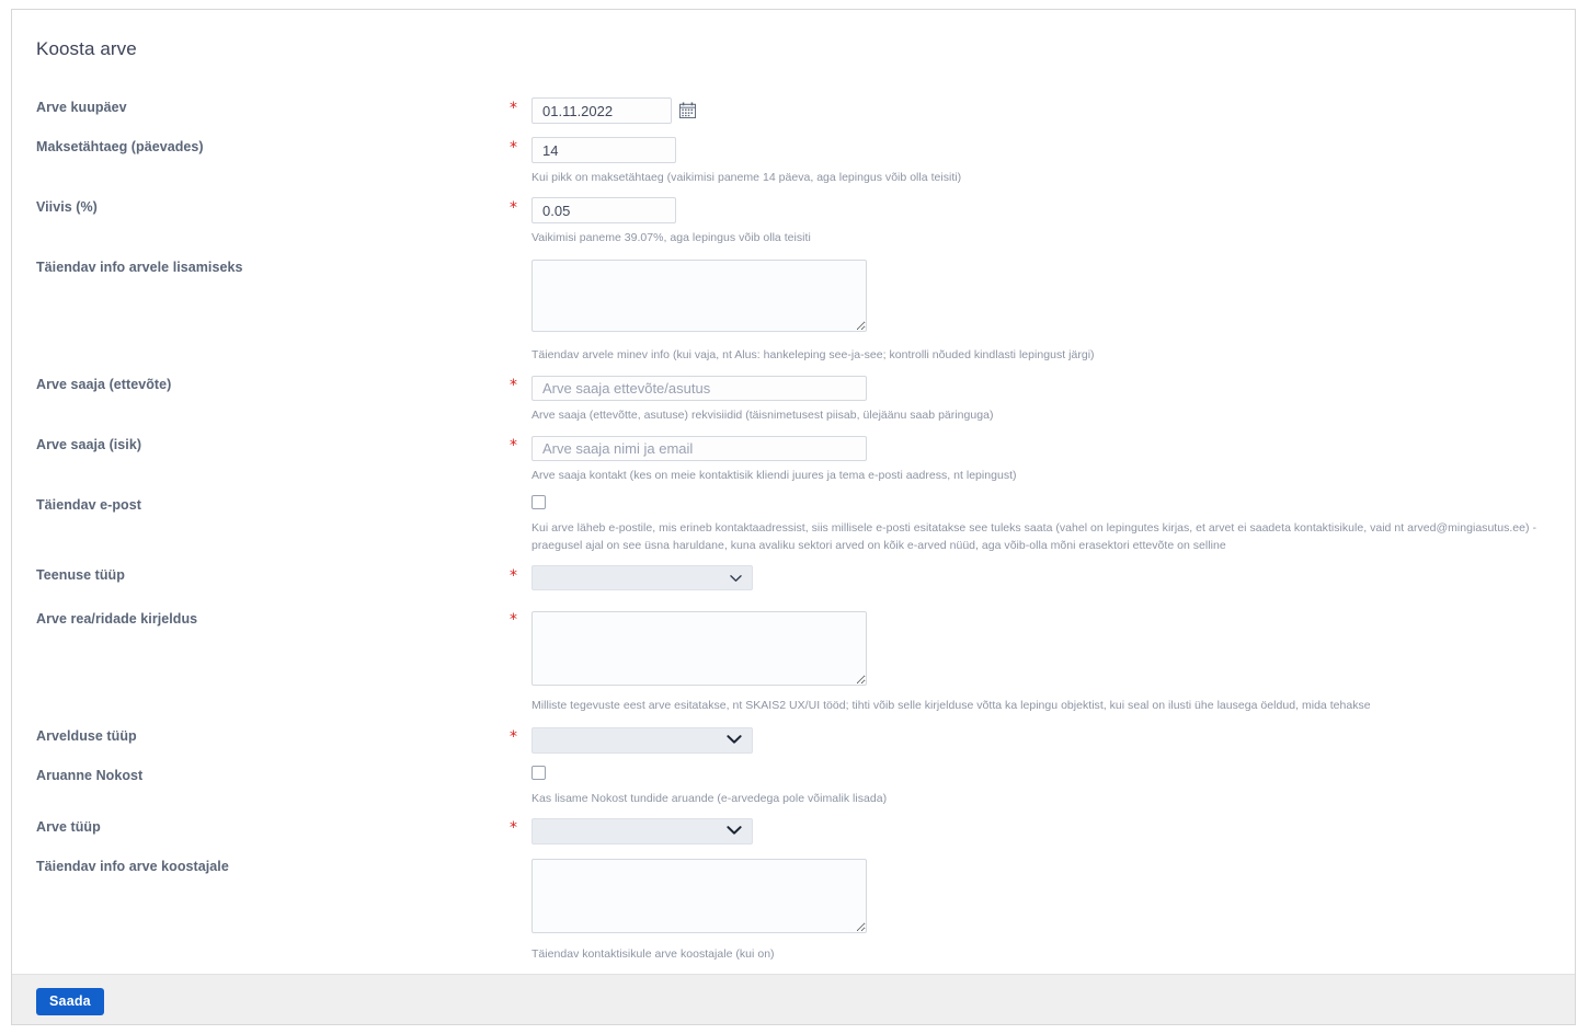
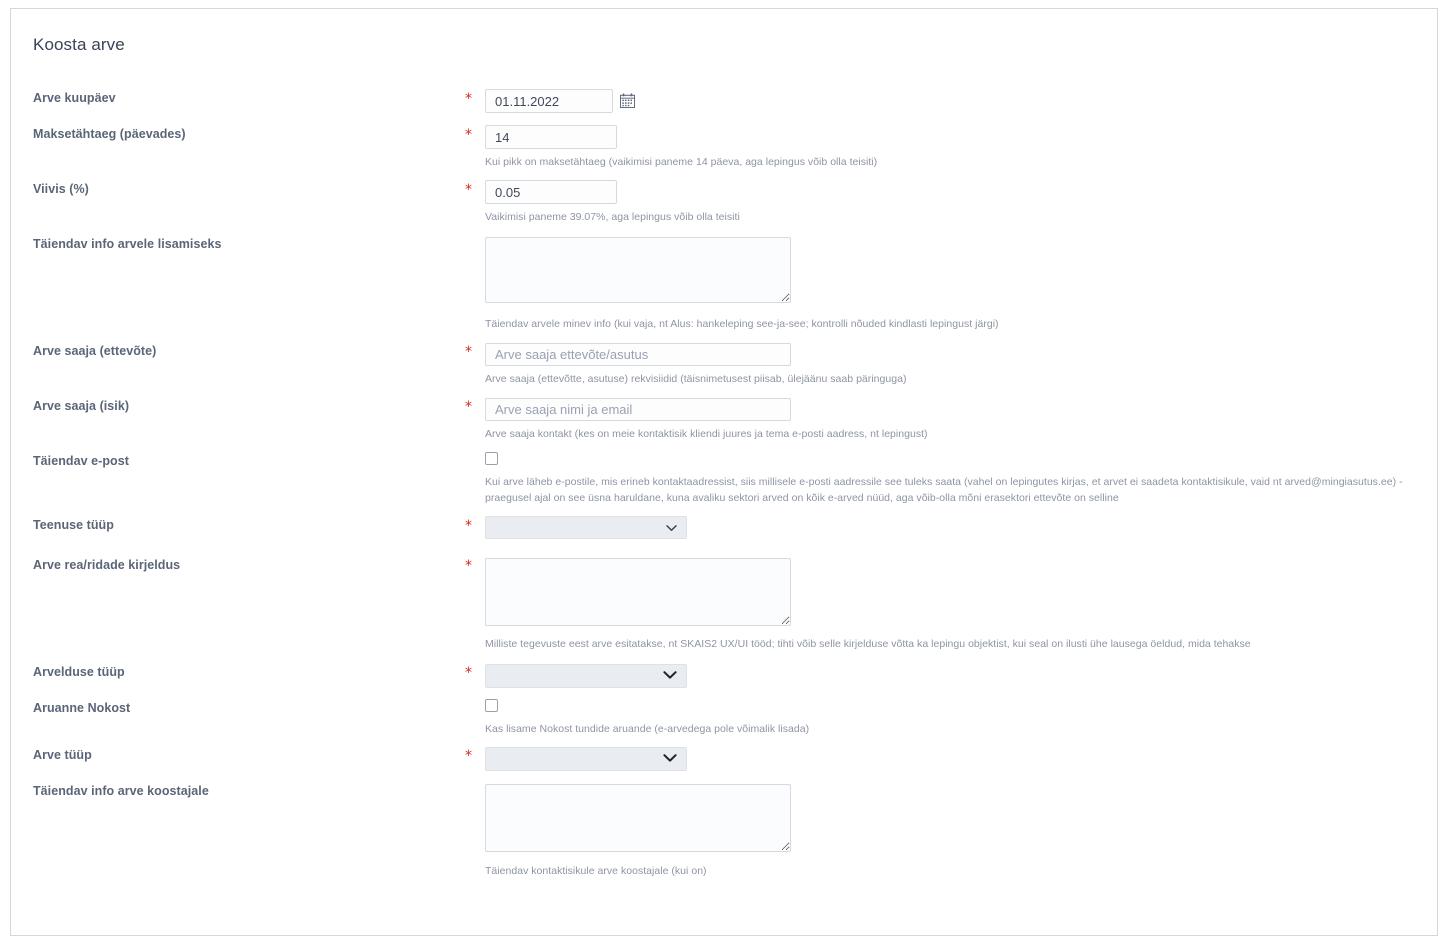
  Koosta arve
  Arve kuupäev
  *
  01.11.2022
  Maksetähtaeg (päevades)
  *
  14
  Kui pikk on maksetähtaeg (vaikimisi paneme 14 päeva, aga lepingus võib olla teisiti)
  Viivis (%)
  *
  0.05
  Vaikimisi paneme 39.07%, aga lepingus võib olla teisiti
  Täiendav info arvele lisamiseks
  Täiendav arvele minev info (kui vaja, nt Alus: hankeleping see-ja-see; kontrolli nõuded kindlasti lepingust järgi)
  Arve saaja (ettevõte)
  *
  Arve saaja ettevõte/asutus
  Arve saaja (ettevõtte, asutuse) rekvisiidid (täisnimetusest piisab, ülejäänu saab päringuga)
  Arve saaja (isik)
  *
  Arve saaja nimi ja email
  Arve saaja kontakt (kes on meie kontaktisik kliendi juures ja tema e-posti aadress, nt lepingust)
  Täiendav e-post
- Kui arve läheb e-postile, mis erineb kontaktaadressist, siis millisele e-posti esitatakse see tuleks saata (vahel on lepingutes kirjas, et arvet ei saadeta kontaktisikule, vaid nt arved@mingiasutus.ee) - praegusel ajal on see üsna haruldane, kuna avaliku sektori arved on kõik e-arved nüüd, aga võib-olla mõni erasektori ettevõte on selline
+ Kui arve läheb e-postile, mis erineb kontaktaadressist, siis millisele e-posti aadressile see tuleks saata (vahel on lepingutes kirjas, et arvet ei saadeta kontaktisikule, vaid nt arved@mingiasutus.ee) - praegusel ajal on see üsna haruldane, kuna avaliku sektori arved on kõik e-arved nüüd, aga võib-olla mõni erasektori ettevõte on selline
  Teenuse tüüp
  *
  Arve rea/ridade kirjeldus
  *
  Milliste tegevuste eest arve esitatakse, nt SKAIS2 UX/UI tööd; tihti võib selle kirjelduse võtta ka lepingu objektist, kui seal on ilusti ühe lausega öeldud, mida tehakse
  Arvelduse tüüp
  *
  Aruanne Nokost
  Kas lisame Nokost tundide aruande (e-arvedega pole võimalik lisada)
  Arve tüüp
  *
  Täiendav info arve koostajale
  Täiendav kontaktisikule arve koostajale (kui on)
- Saada
